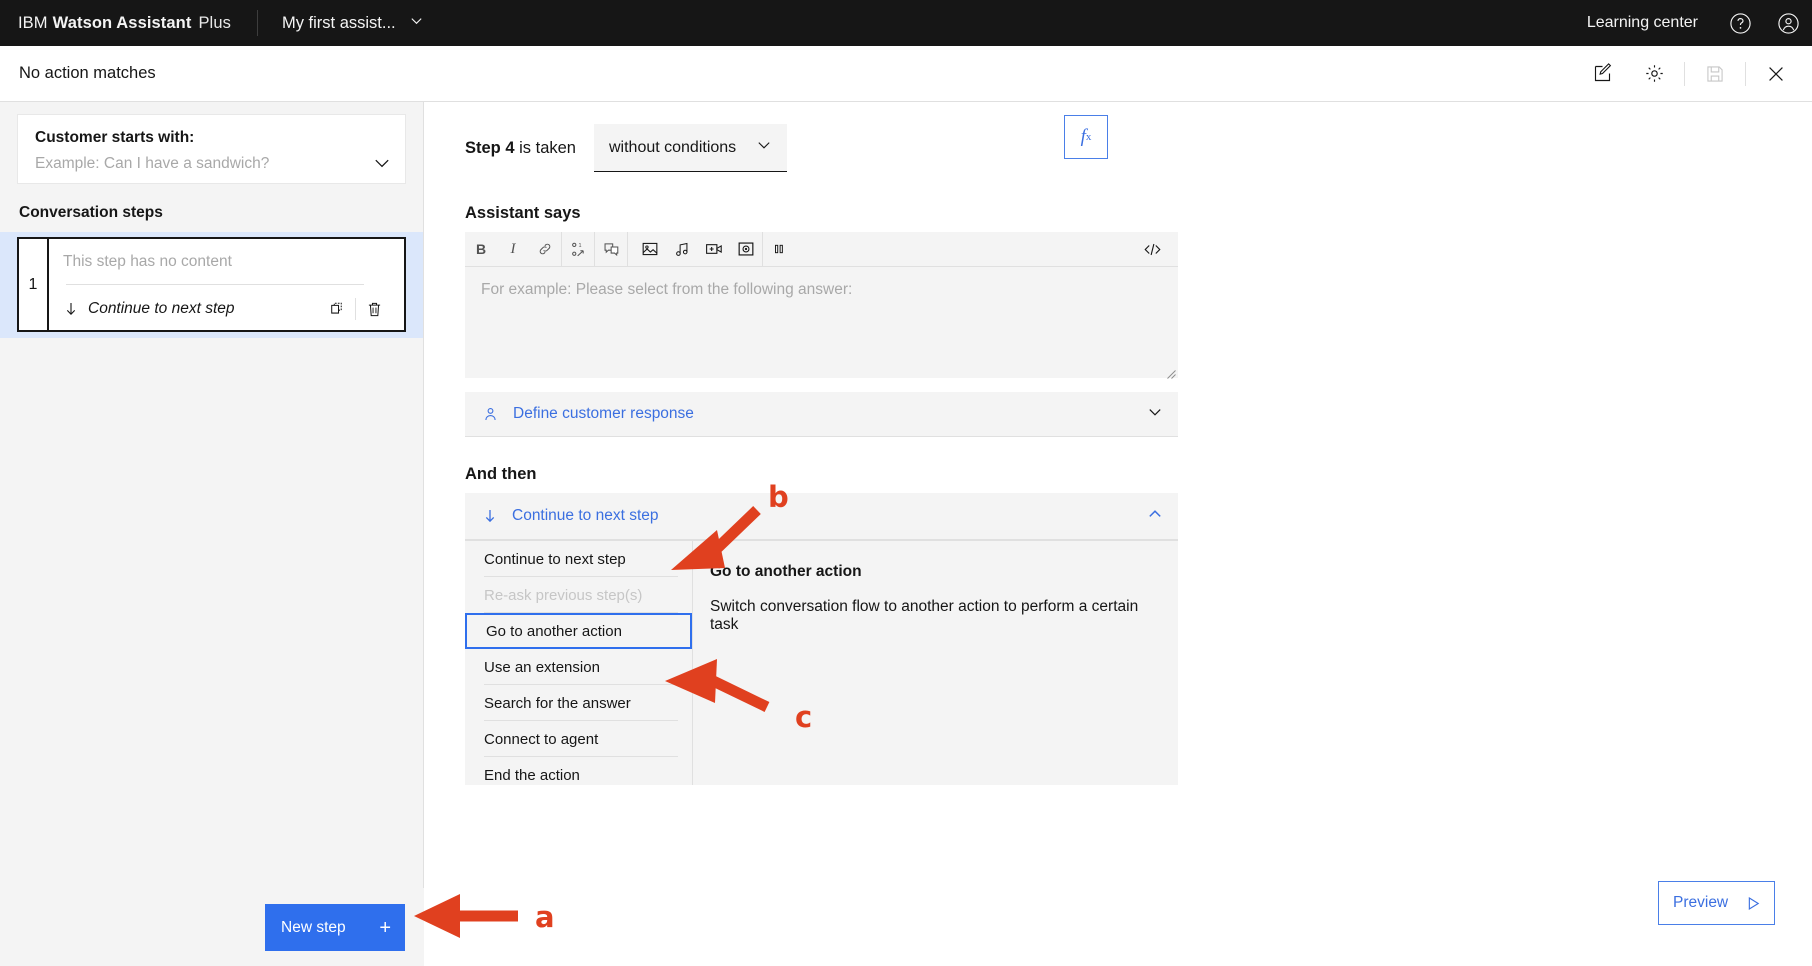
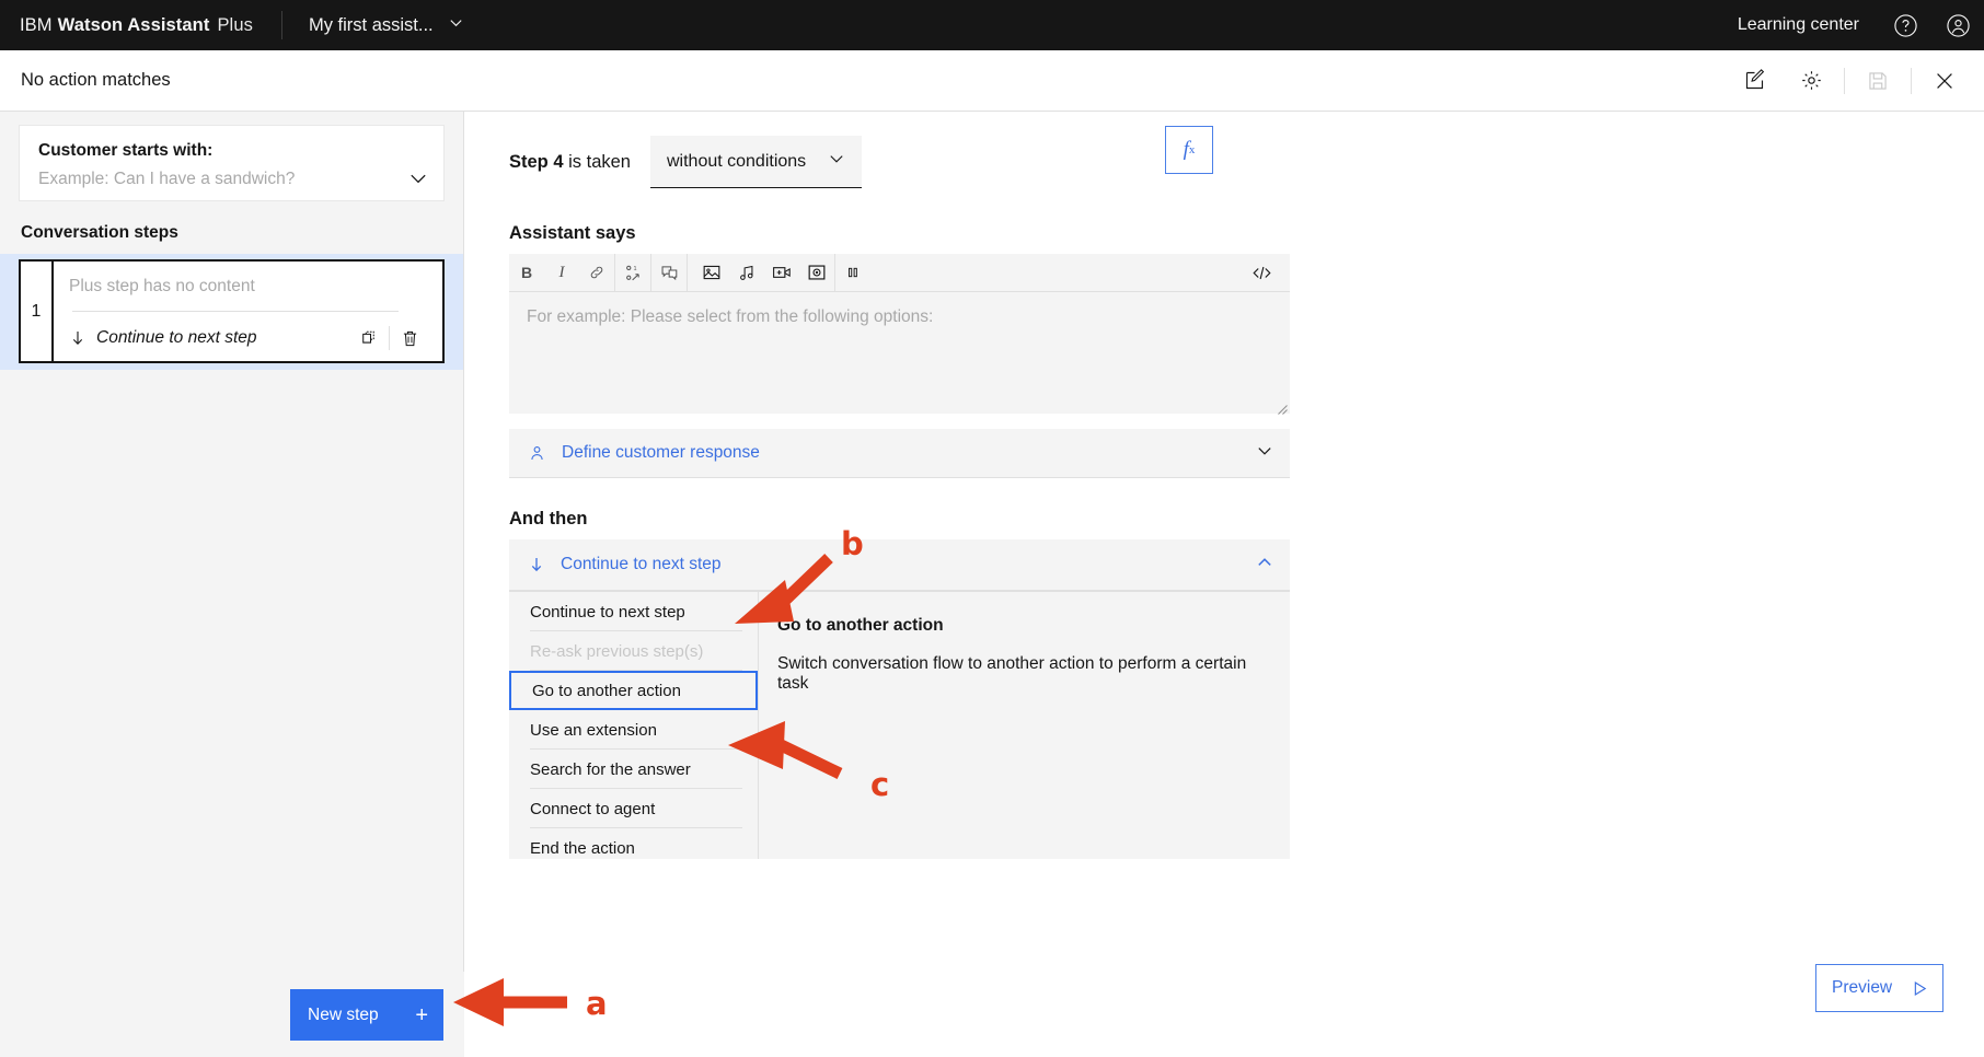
  IBM
  Watson Assistant
  Plus
  My first assist...
  Learning center
  No action matches
  Customer starts with:
  Example: Can I have a sandwich?
  Conversation steps
  1
- This step has no content
+ Plus step has no content
  Continue to next step
  New step
  +
  Step 4 is taken
  without conditions
  f
  x
  Assistant says
  B
  I
- For example: Please select from the following answer:
+ For example: Please select from the following options:
  Define customer response
  And then
  Continue to next step
  Continue to next step
  Re-ask previous step(s)
  Go to another action
  Use an extension
  Search for the answer
  Connect to agent
  End the action
  Go to another action
  Switch conversation flow to another action to perform a certain task
  Preview
  a
  b
  c
